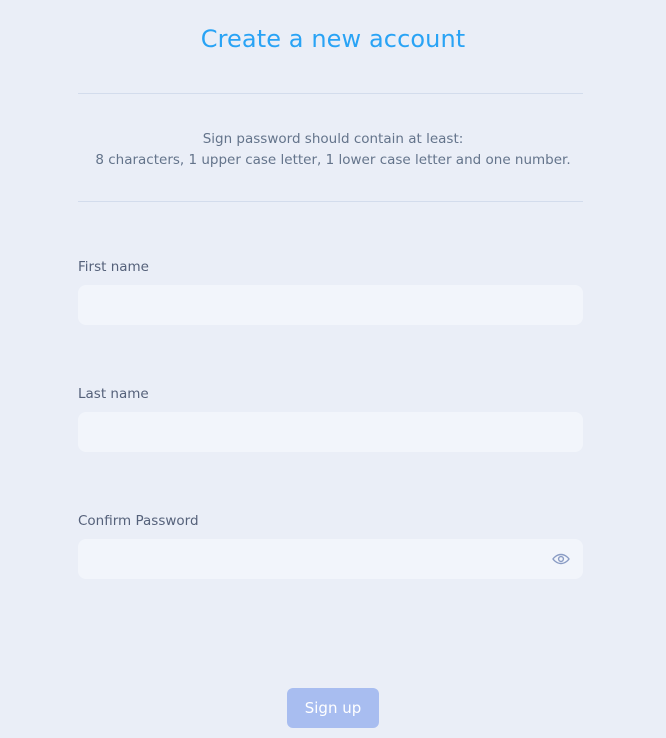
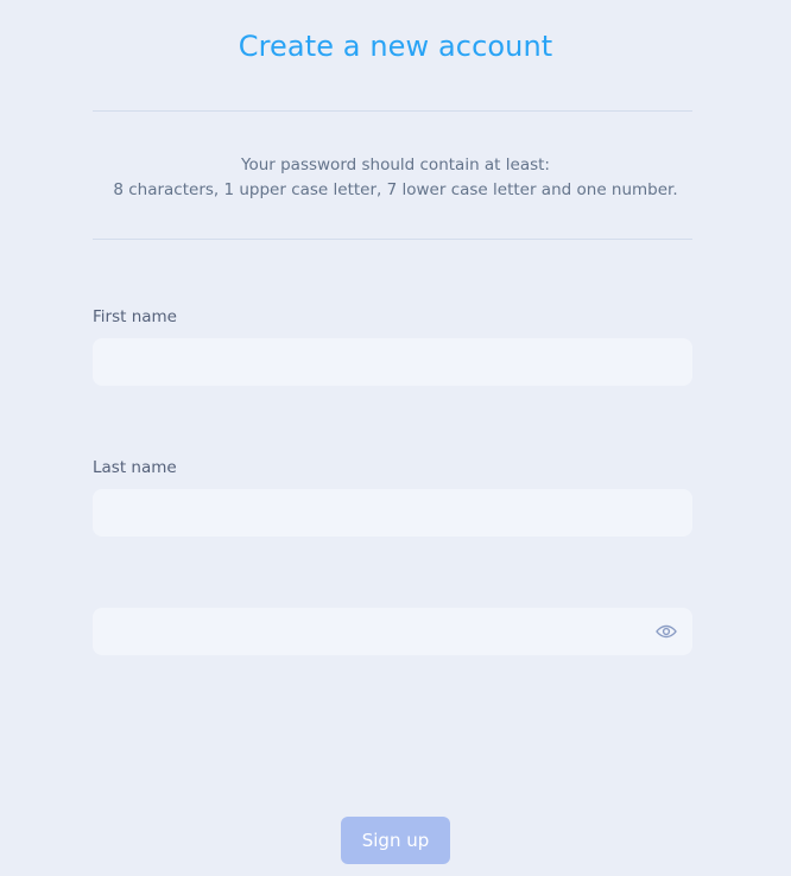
  Create a new account
- Sign password should contain at least:
+ Your password should contain at least:
- 8 characters, 1 upper case letter, 1 lower case letter and one number.
+ 8 characters, 1 upper case letter, 7 lower case letter and one number.
  First name
  Last name
- Confirm Password
  Sign up
